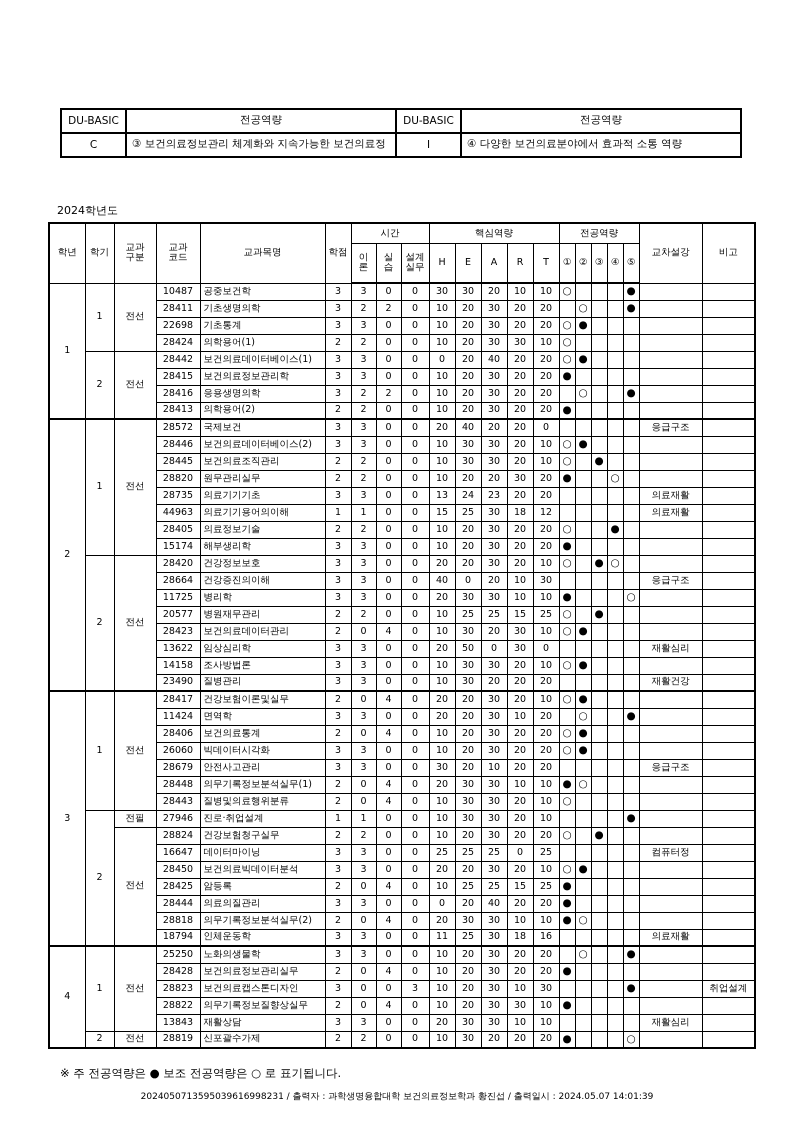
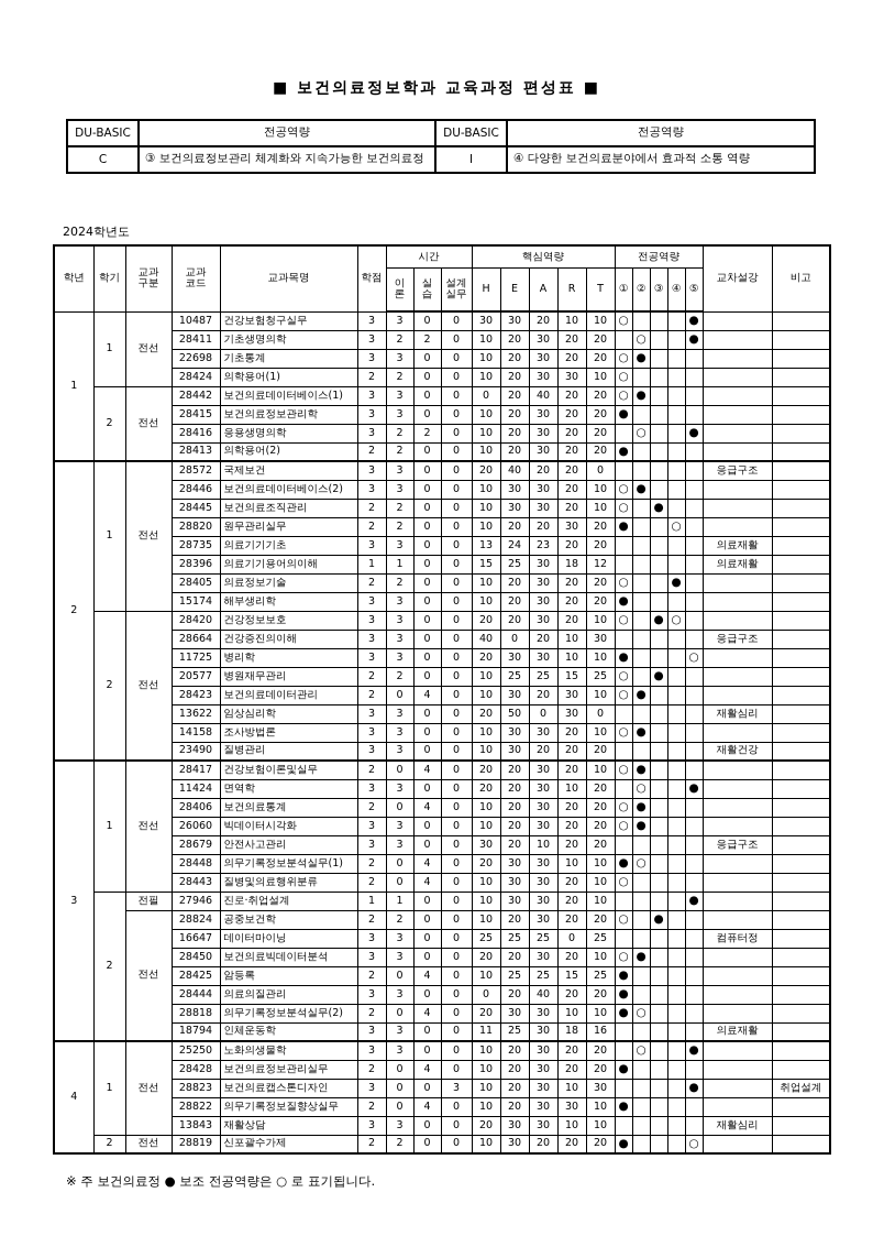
+ ■ 보건의료정보학과 교육과정 편성표 ■
  DU-BASIC	전공역량	DU-BASIC	전공역량
  C	③ 보건의료정보관리 체계화와 지속가능한 보건의료정	I	④ 다양한 보건의료분야에서 효과적 소통 역량
  2024학년도
  학년	학기	교과 구분	교과 코드	교과목명	학점	시간	핵심역량	전공역량	교차설강	비고
  이 론	실 습	설계 실무	H	E	A	R	T	①	②	③	④	⑤
- 1	1	전선	10487	공중보건학	3	3	0	0	30	30	20	10	10	○				●
+ 1	1	전선	10487	건강보험청구실무	3	3	0	0	30	30	20	10	10	○				●
  28411	기초생명의학	3	2	2	0	10	20	30	20	20		○			●
  22698	기초통계	3	3	0	0	10	20	30	20	20	○	●
  28424	의학용어(1)	2	2	0	0	10	20	30	30	10	○
  2	전선	28442	보건의료데이터베이스(1)	3	3	0	0	0	20	40	20	20	○	●
  28415	보건의료정보관리학	3	3	0	0	10	20	30	20	20	●
  28416	응용생명의학	3	2	2	0	10	20	30	20	20		○			●
  28413	의학용어(2)	2	2	0	0	10	20	30	20	20	●
  2	1	전선	28572	국제보건	3	3	0	0	20	40	20	20	0						응급구조
  28446	보건의료데이터베이스(2)	3	3	0	0	10	30	30	20	10	○	●
  28445	보건의료조직관리	2	2	0	0	10	30	30	20	10	○		●
  28820	원무관리실무	2	2	0	0	10	20	20	30	20	●			○
  28735	의료기기기초	3	3	0	0	13	24	23	20	20						의료재활
- 44963	의료기기용어의이해	1	1	0	0	15	25	30	18	12						의료재활
+ 28396	의료기기용어의이해	1	1	0	0	15	25	30	18	12						의료재활
  28405	의료정보기술	2	2	0	0	10	20	30	20	20	○			●
  15174	해부생리학	3	3	0	0	10	20	30	20	20	●
  2	전선	28420	건강정보보호	3	3	0	0	20	20	30	20	10	○		●	○
  28664	건강증진의이해	3	3	0	0	40	0	20	10	30						응급구조
  11725	병리학	3	3	0	0	20	30	30	10	10	●				○
  20577	병원재무관리	2	2	0	0	10	25	25	15	25	○		●
  28423	보건의료데이터관리	2	0	4	0	10	30	20	30	10	○	●
  13622	임상심리학	3	3	0	0	20	50	0	30	0						재활심리
  14158	조사방법론	3	3	0	0	10	30	30	20	10	○	●
  23490	질병관리	3	3	0	0	10	30	20	20	20						재활건강
  3	1	전선	28417	건강보험이론및실무	2	0	4	0	20	20	30	20	10	○	●
  11424	면역학	3	3	0	0	20	20	30	10	20		○			●
  28406	보건의료통계	2	0	4	0	10	20	30	20	20	○	●
  26060	빅데이터시각화	3	3	0	0	10	20	30	20	20	○	●
  28679	안전사고관리	3	3	0	0	30	20	10	20	20						응급구조
  28448	의무기록정보분석실무(1)	2	0	4	0	20	30	30	10	10	●	○
  28443	질병및의료행위분류	2	0	4	0	10	30	30	20	10	○
  2	전필	27946	진로·취업설계	1	1	0	0	10	30	30	20	10					●
- 전선	28824	건강보험청구실무	2	2	0	0	10	20	30	20	20	○		●
+ 전선	28824	공중보건학	2	2	0	0	10	20	30	20	20	○		●
  16647	데이터마이닝	3	3	0	0	25	25	25	0	25						컴퓨터정
  28450	보건의료빅데이터분석	3	3	0	0	20	20	30	20	10	○	●
  28425	암등록	2	0	4	0	10	25	25	15	25	●
  28444	의료의질관리	3	3	0	0	0	20	40	20	20	●
  28818	의무기록정보분석실무(2)	2	0	4	0	20	30	30	10	10	●	○
  18794	인체운동학	3	3	0	0	11	25	30	18	16						의료재활
  4	1	전선	25250	노화의생물학	3	3	0	0	10	20	30	20	20		○			●
  28428	보건의료정보관리실무	2	0	4	0	10	20	30	20	20	●
  28823	보건의료캡스톤디자인	3	0	0	3	10	20	30	10	30					●		취업설계
  28822	의무기록정보질향상실무	2	0	4	0	10	20	30	30	10	●
  13843	재활상담	3	3	0	0	20	30	30	10	10						재활심리
  2	전선	28819	신포괄수가제	2	2	0	0	10	30	20	20	20	●				○
- ※ 주 전공역량은 ● 보조 전공역량은 ○ 로 표기됩니다.
+ ※ 주 보건의료정 ● 보조 전공역량은 ○ 로 표기됩니다.
- 2024050713595039616998231 / 출력자 : 과학생명융합대학 보건의료정보학과 황진섭 / 출력일시 : 2024.05.07 14:01:39
